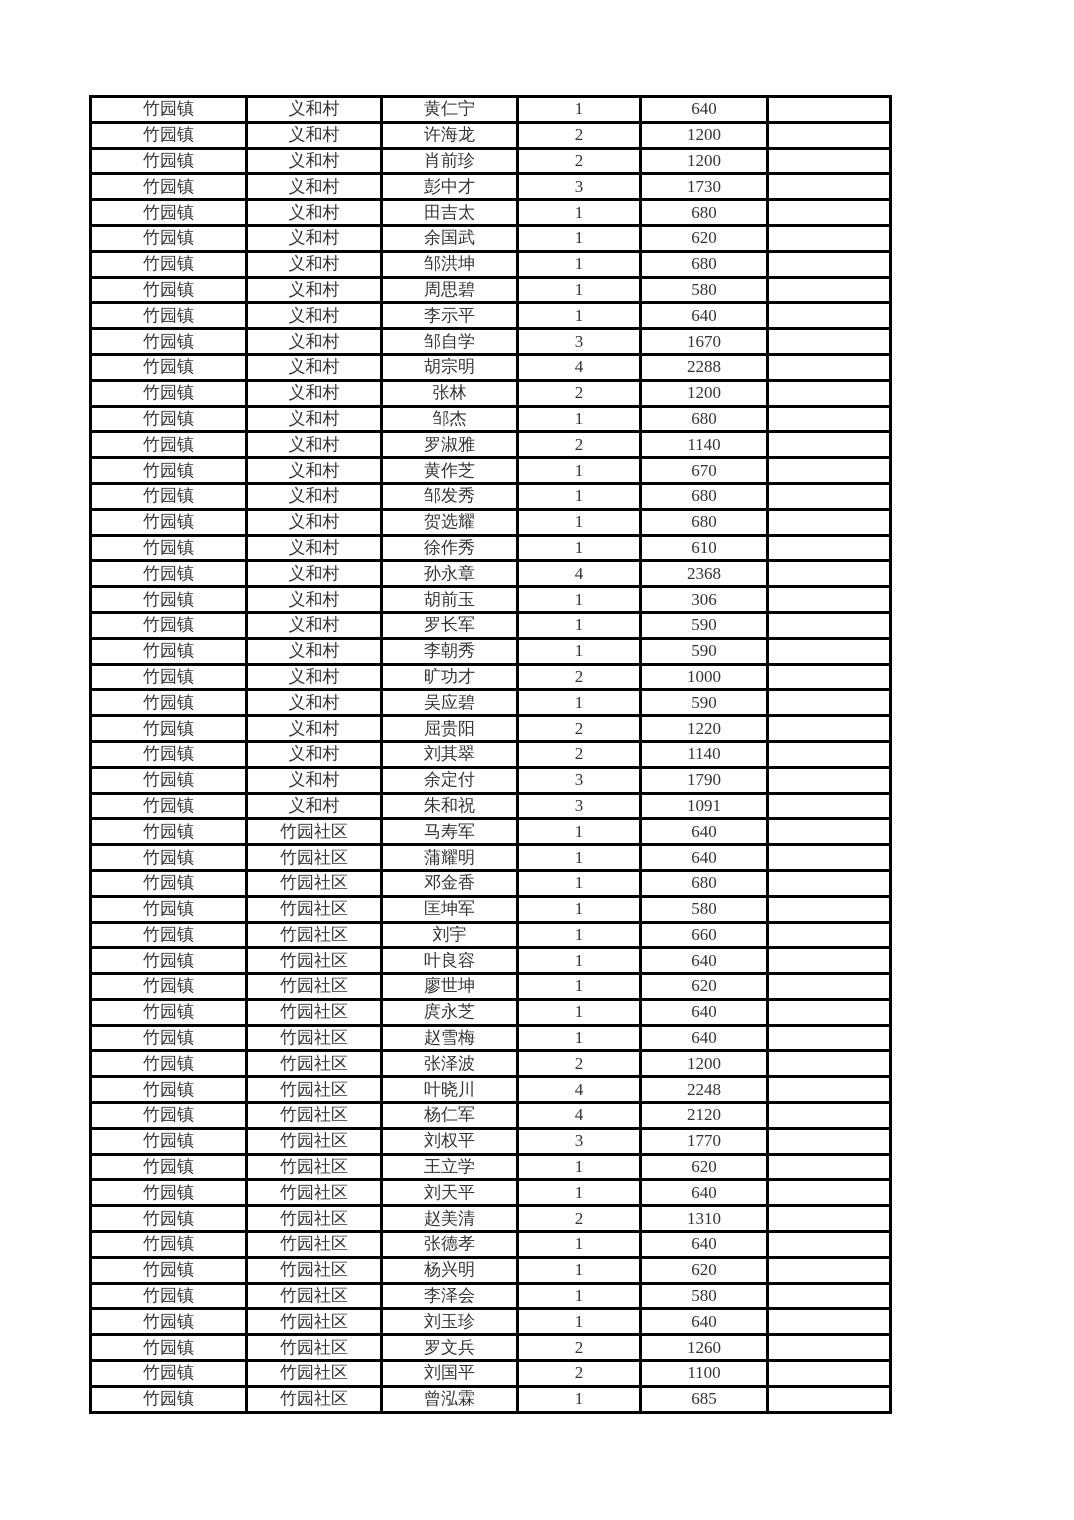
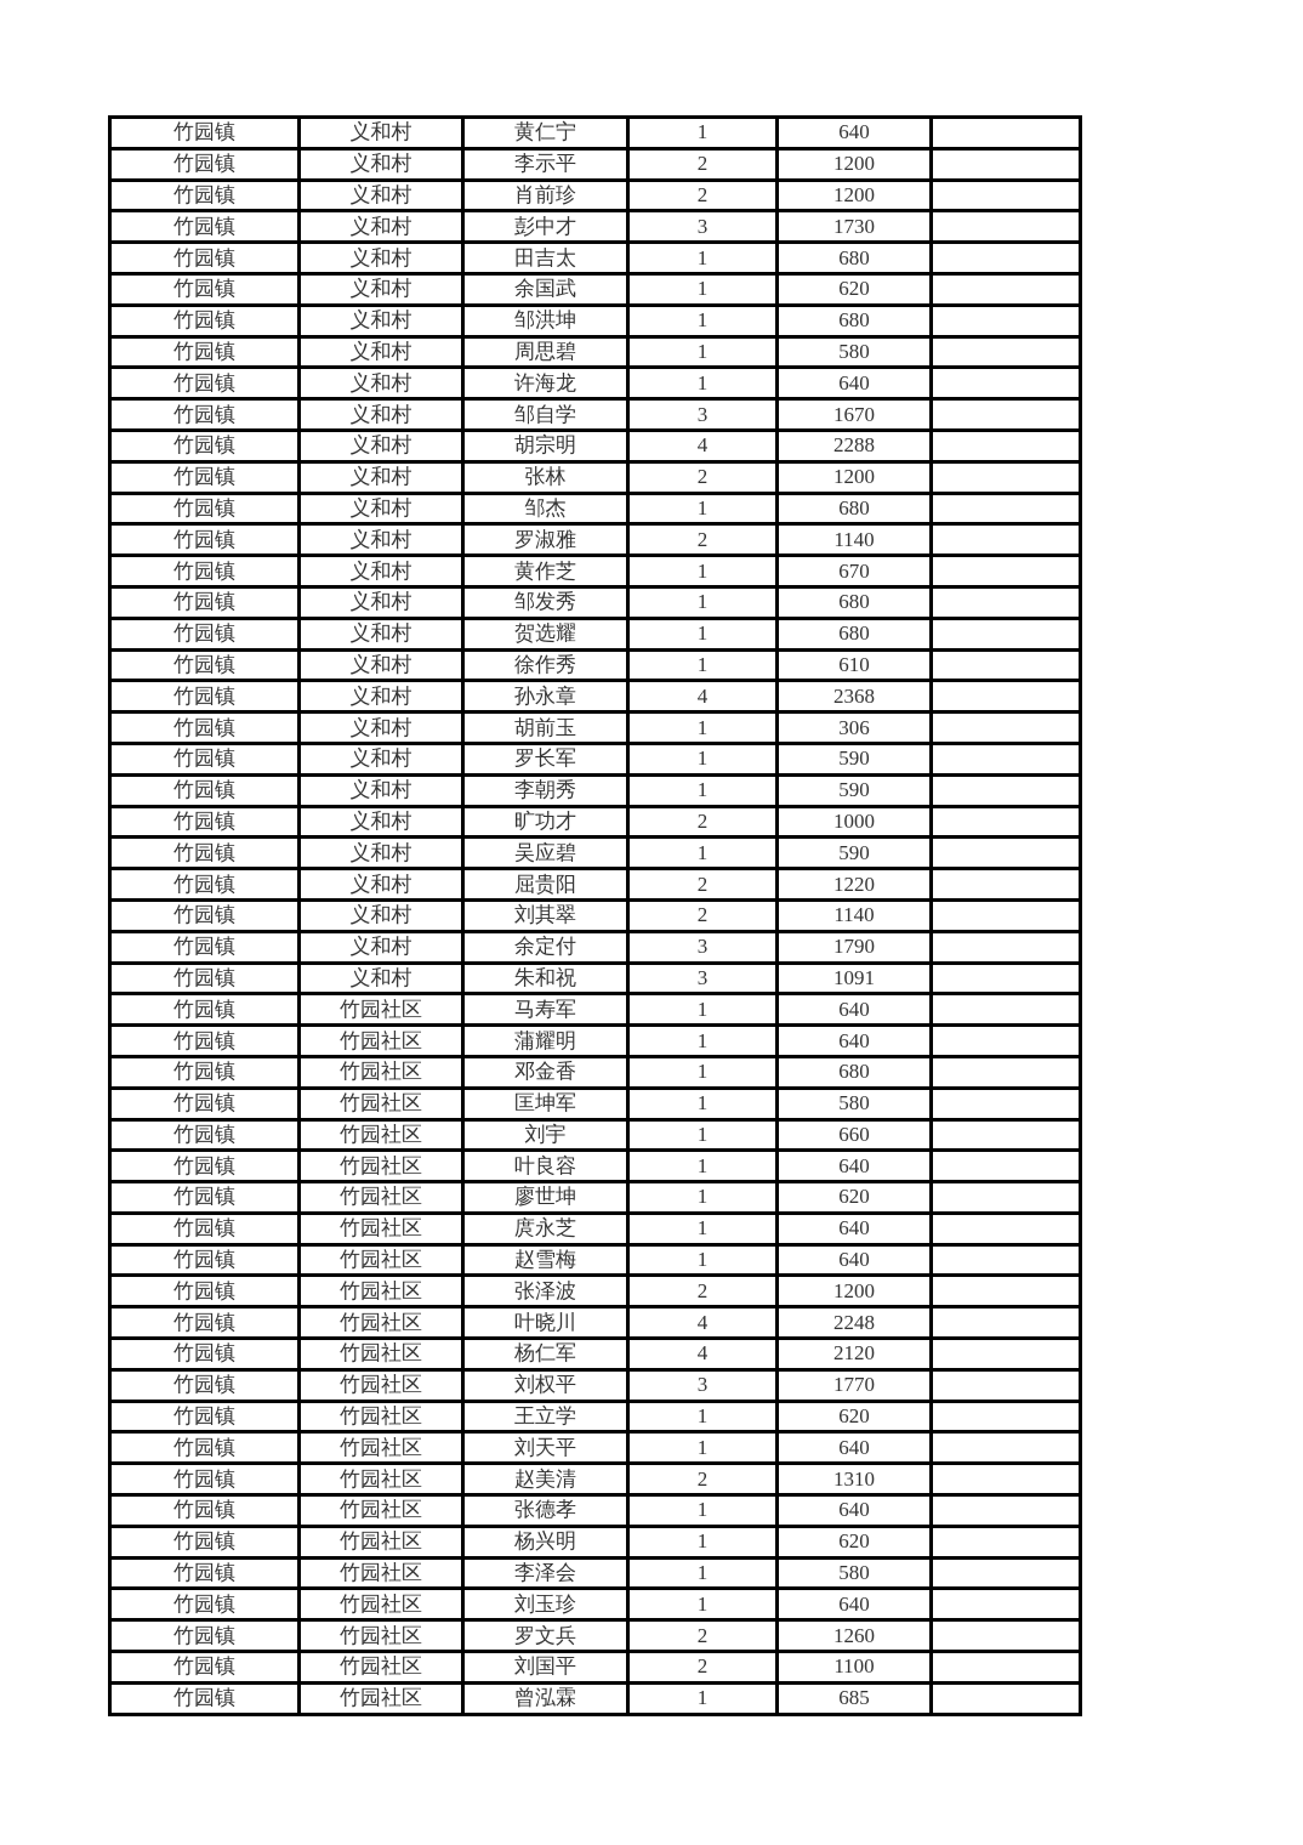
  竹园镇	义和村	黄仁宁	1	640
- 竹园镇	义和村	许海龙	2	1200
+ 竹园镇	义和村	李示平	2	1200
  竹园镇	义和村	肖前珍	2	1200
  竹园镇	义和村	彭中才	3	1730
  竹园镇	义和村	田吉太	1	680
  竹园镇	义和村	余国武	1	620
  竹园镇	义和村	邹洪坤	1	680
  竹园镇	义和村	周思碧	1	580
- 竹园镇	义和村	李示平	1	640
+ 竹园镇	义和村	许海龙	1	640
  竹园镇	义和村	邹自学	3	1670
  竹园镇	义和村	胡宗明	4	2288
  竹园镇	义和村	张林	2	1200
  竹园镇	义和村	邹杰	1	680
  竹园镇	义和村	罗淑雅	2	1140
  竹园镇	义和村	黄作芝	1	670
  竹园镇	义和村	邹发秀	1	680
  竹园镇	义和村	贺选耀	1	680
  竹园镇	义和村	徐作秀	1	610
  竹园镇	义和村	孙永章	4	2368
  竹园镇	义和村	胡前玉	1	306
  竹园镇	义和村	罗长军	1	590
  竹园镇	义和村	李朝秀	1	590
  竹园镇	义和村	旷功才	2	1000
  竹园镇	义和村	吴应碧	1	590
  竹园镇	义和村	屈贵阳	2	1220
  竹园镇	义和村	刘其翠	2	1140
  竹园镇	义和村	余定付	3	1790
  竹园镇	义和村	朱和祝	3	1091
  竹园镇	竹园社区	马寿军	1	640
  竹园镇	竹园社区	蒲耀明	1	640
  竹园镇	竹园社区	邓金香	1	680
  竹园镇	竹园社区	匡坤军	1	580
  竹园镇	竹园社区	刘宇	1	660
  竹园镇	竹园社区	叶良容	1	640
  竹园镇	竹园社区	廖世坤	1	620
  竹园镇	竹园社区	庹永芝	1	640
  竹园镇	竹园社区	赵雪梅	1	640
  竹园镇	竹园社区	张泽波	2	1200
  竹园镇	竹园社区	叶晓川	4	2248
  竹园镇	竹园社区	杨仁军	4	2120
  竹园镇	竹园社区	刘权平	3	1770
  竹园镇	竹园社区	王立学	1	620
  竹园镇	竹园社区	刘天平	1	640
  竹园镇	竹园社区	赵美清	2	1310
  竹园镇	竹园社区	张德孝	1	640
  竹园镇	竹园社区	杨兴明	1	620
  竹园镇	竹园社区	李泽会	1	580
  竹园镇	竹园社区	刘玉珍	1	640
  竹园镇	竹园社区	罗文兵	2	1260
  竹园镇	竹园社区	刘国平	2	1100
  竹园镇	竹园社区	曾泓霖	1	685
